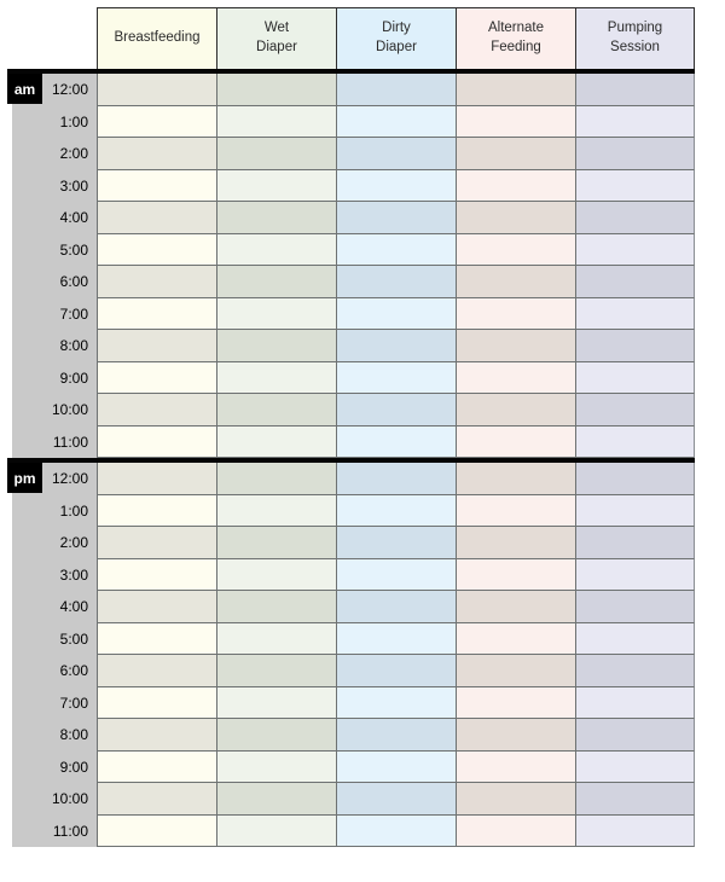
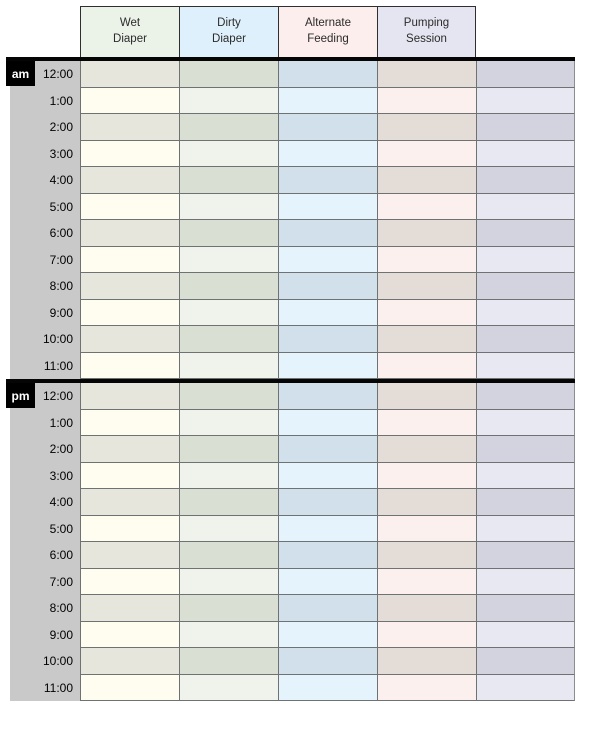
- Breastfeeding
  Wet
  Diaper
  Dirty
  Diaper
  Alternate
  Feeding
  Pumping
  Session
  am
  12:00
  1:00
  2:00
  3:00
  4:00
  5:00
  6:00
  7:00
  8:00
  9:00
  10:00
  11:00
  pm
  12:00
  1:00
  2:00
  3:00
  4:00
  5:00
  6:00
  7:00
  8:00
  9:00
  10:00
  11:00
